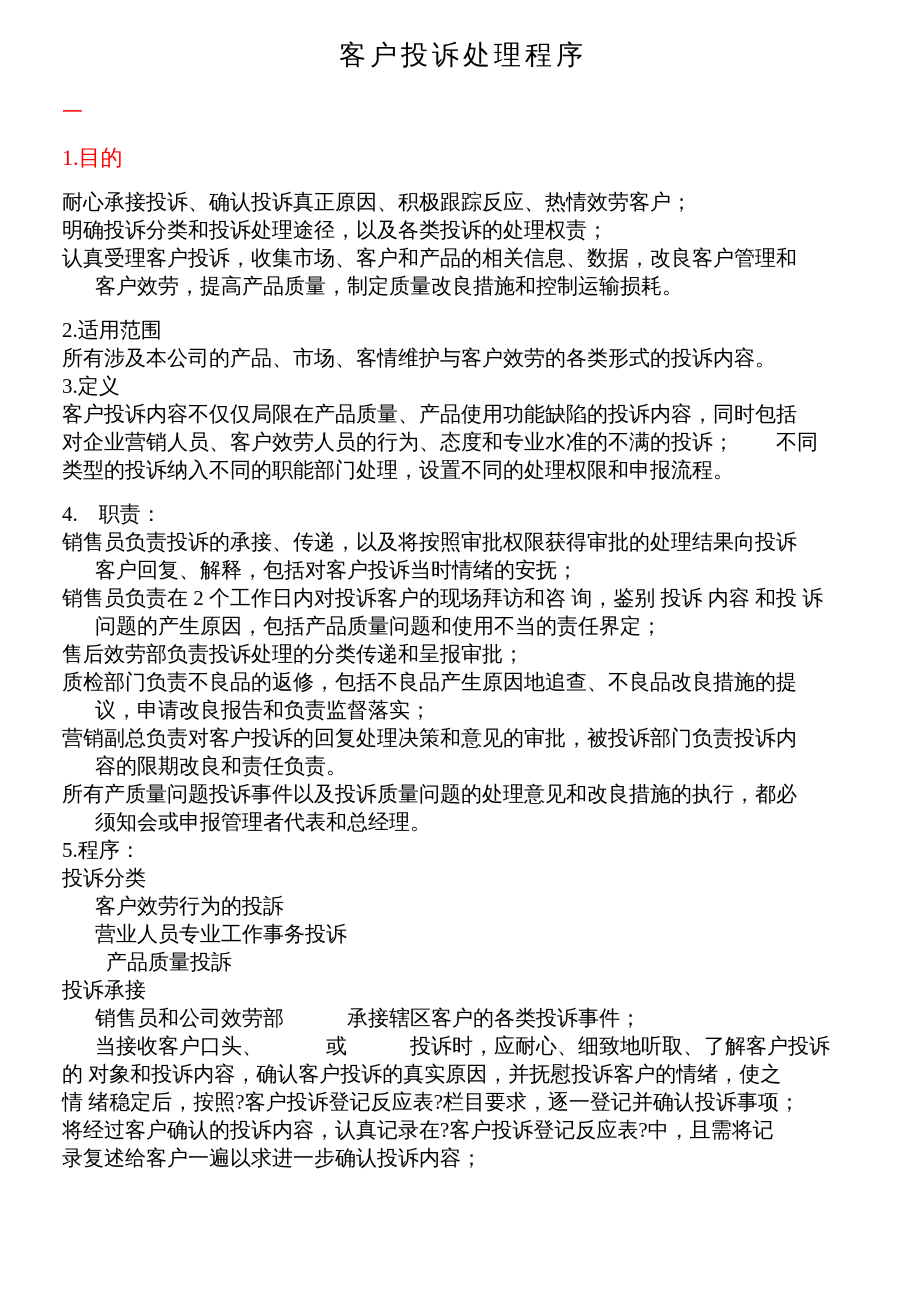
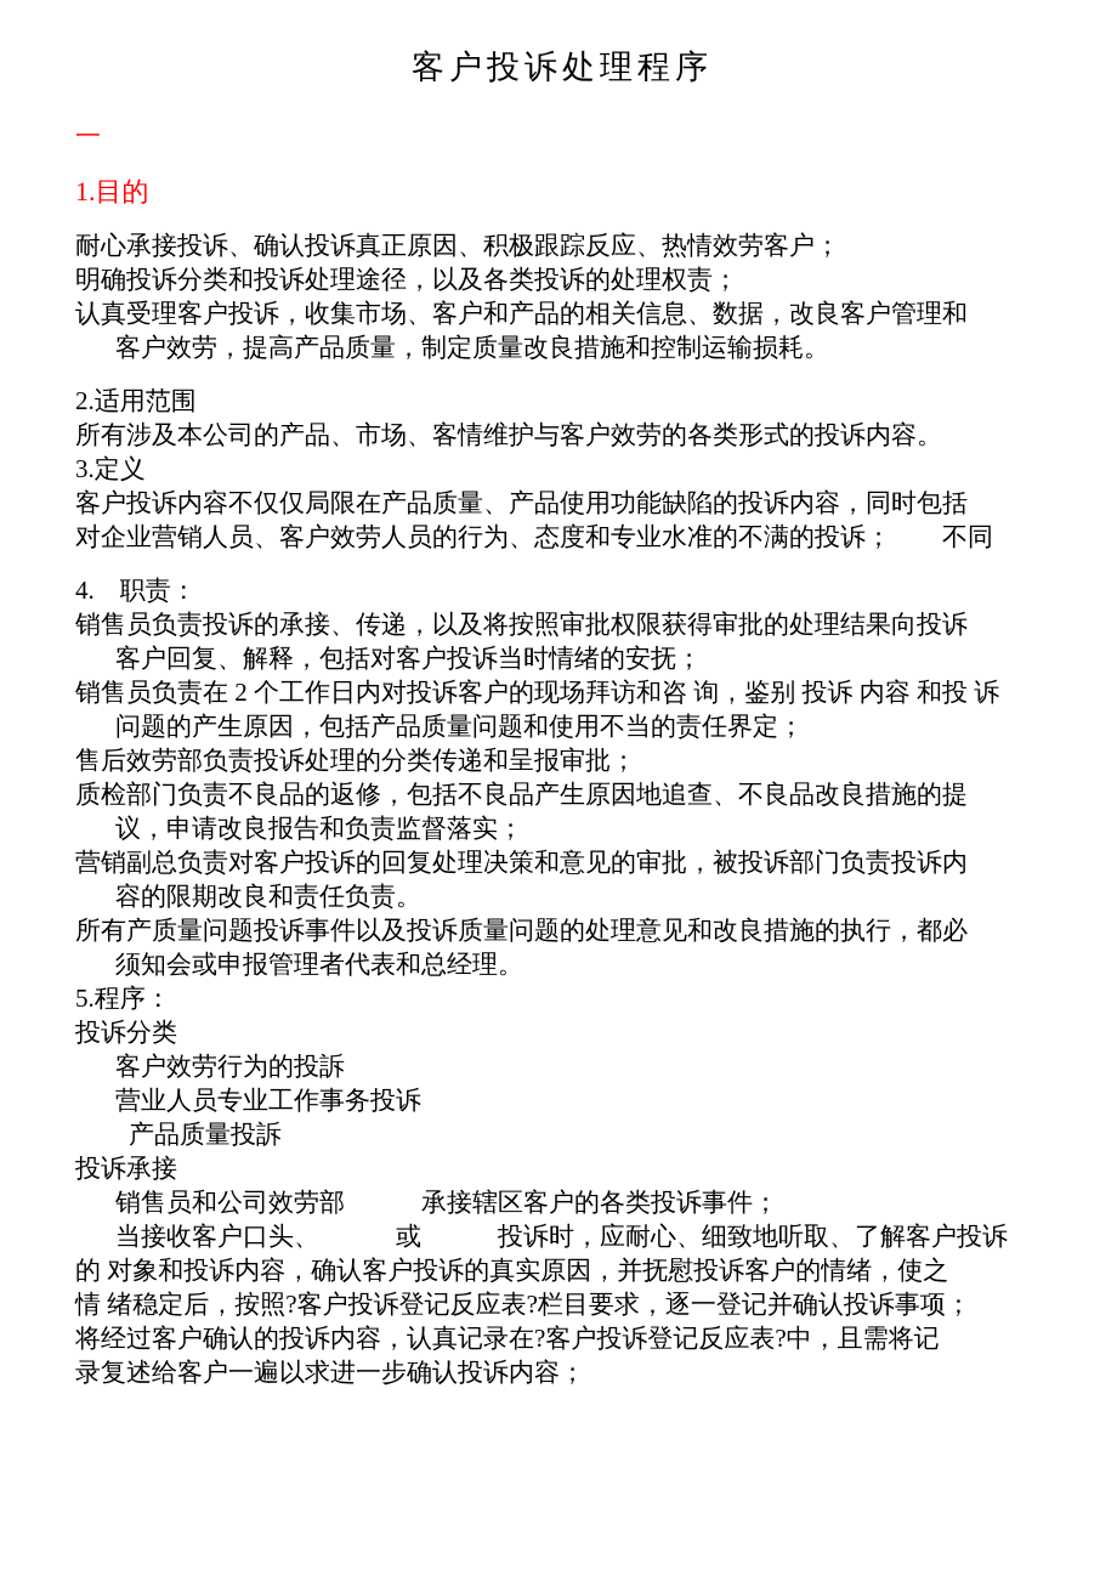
  客户投诉处理程序
  一
  1.目的
  耐心承接投诉、确认投诉真正原因、积极跟踪反应、热情效劳客户；
  明确投诉分类和投诉处理途径，以及各类投诉的处理权责；
  认真受理客户投诉，收集市场、客户和产品的相关信息、数据，改良客户管理和
  客户效劳，提高产品质量，制定质量改良措施和控制运输损耗。
  2.适用范围
  所有涉及本公司的产品、市场、客情维护与客户效劳的各类形式的投诉内容。
  3.定义
  客户投诉内容不仅仅局限在产品质量、产品使用功能缺陷的投诉内容，同时包括
  对企业营销人员、客户效劳人员的行为、态度和专业水准的不满的投诉； 不同
- 类型的投诉纳入不同的职能部门处理，设置不同的处理权限和申报流程。
  4. 职责：
  销售员负责投诉的承接、传递，以及将按照审批权限获得审批的处理结果向投诉
  客户回复、解释，包括对客户投诉当时情绪的安抚；
  销售员负责在 2 个工作日内对投诉客户的现场拜访和咨 询，鉴别 投诉 内容 和投 诉
  问题的产生原因，包括产品质量问题和使用不当的责任界定；
  售后效劳部负责投诉处理的分类传递和呈报审批；
  质检部门负责不良品的返修，包括不良品产生原因地追查、不良品改良措施的提
  议，申请改良报告和负责监督落实；
  营销副总负责对客户投诉的回复处理决策和意见的审批，被投诉部门负责投诉内
  容的限期改良和责任负责。
  所有产质量问题投诉事件以及投诉质量问题的处理意见和改良措施的执行，都必
  须知会或申报管理者代表和总经理。
  5.程序：
  投诉分类
  客户效劳行为的投訴
  营业人员专业工作事务投诉
  产品质量投訴
  投诉承接
  销售员和公司效劳部 承接辖区客户的各类投诉事件；
  当接收客户口头、 或 投诉时，应耐心、细致地听取、了解客户投诉
  的 对象和投诉内容，确认客户投诉的真实原因，并抚慰投诉客户的情绪，使之
  情 绪稳定后，按照?客户投诉登记反应表?栏目要求，逐一登记并确认投诉事项；
  将经过客户确认的投诉内容，认真记录在?客户投诉登记反应表?中，且需将记
  录复述给客户一遍以求进一步确认投诉内容；
